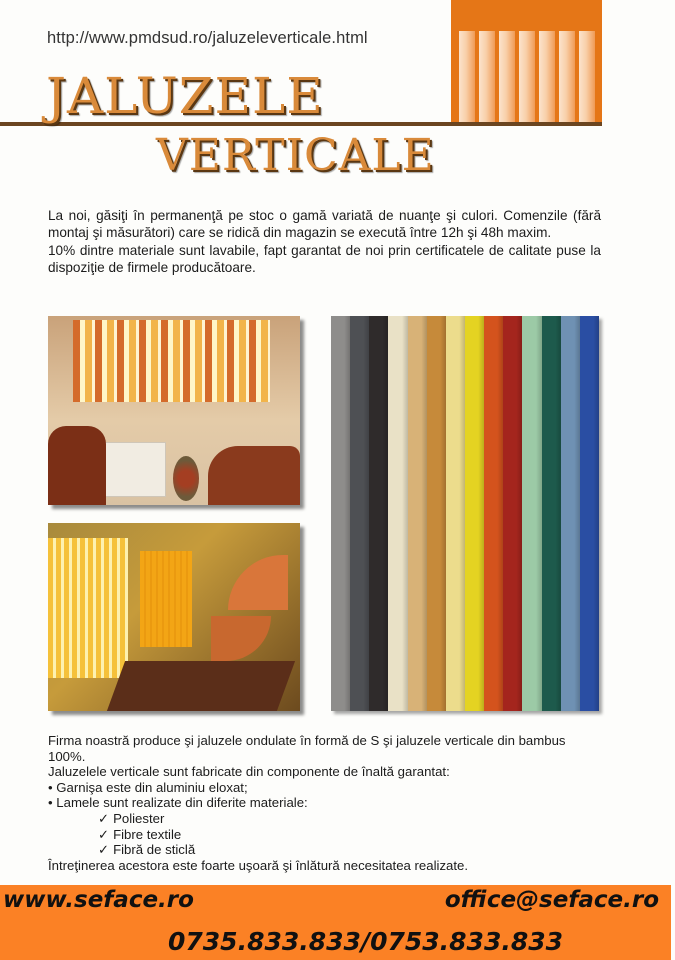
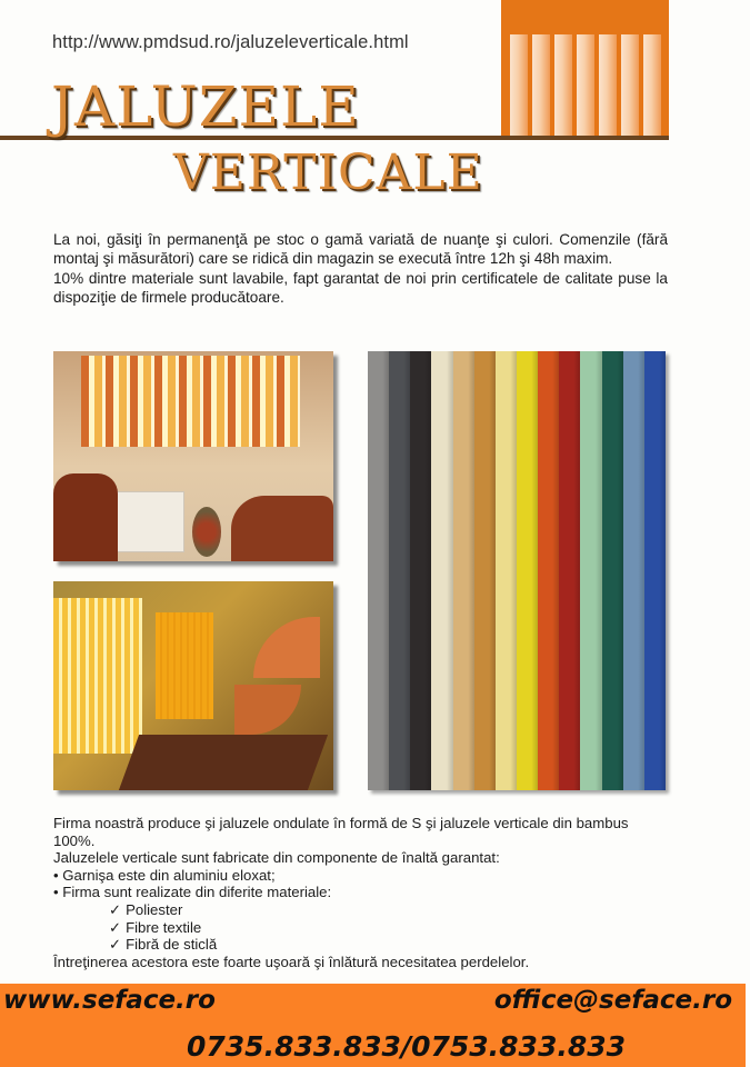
  http://www.pmdsud.ro/jaluzeleverticale.html
  JALUZELE
  VERTICALE
  La noi, găsiţi în permanenţă pe stoc o gamă variată de nuanţe şi culori. Comenzile (fără montaj şi măsurători) care se ridică din magazin se execută între 12h şi 48h maxim.
  10% dintre materiale sunt lavabile, fapt garantat de noi prin certificatele de calitate puse la dispoziţie de firmele producătoare.
  Firma noastră produce şi jaluzele ondulate în formă de S şi jaluzele verticale din bambus
  100%.
  Jaluzelele verticale sunt fabricate din componente de înaltă garantat:
  Garnişa este din aluminiu eloxat;
- Lamele sunt realizate din diferite materiale:
+ Firma sunt realizate din diferite materiale:
  ✓ Poliester
  ✓ Fibre textile
  ✓ Fibră de sticlă
- Întreţinerea acestora este foarte uşoară şi înlătură necesitatea realizate.
+ Întreţinerea acestora este foarte uşoară şi înlătură necesitatea perdelelor.
  www.seface.ro
  office@seface.ro
  0735.833.833/0753.833.833
